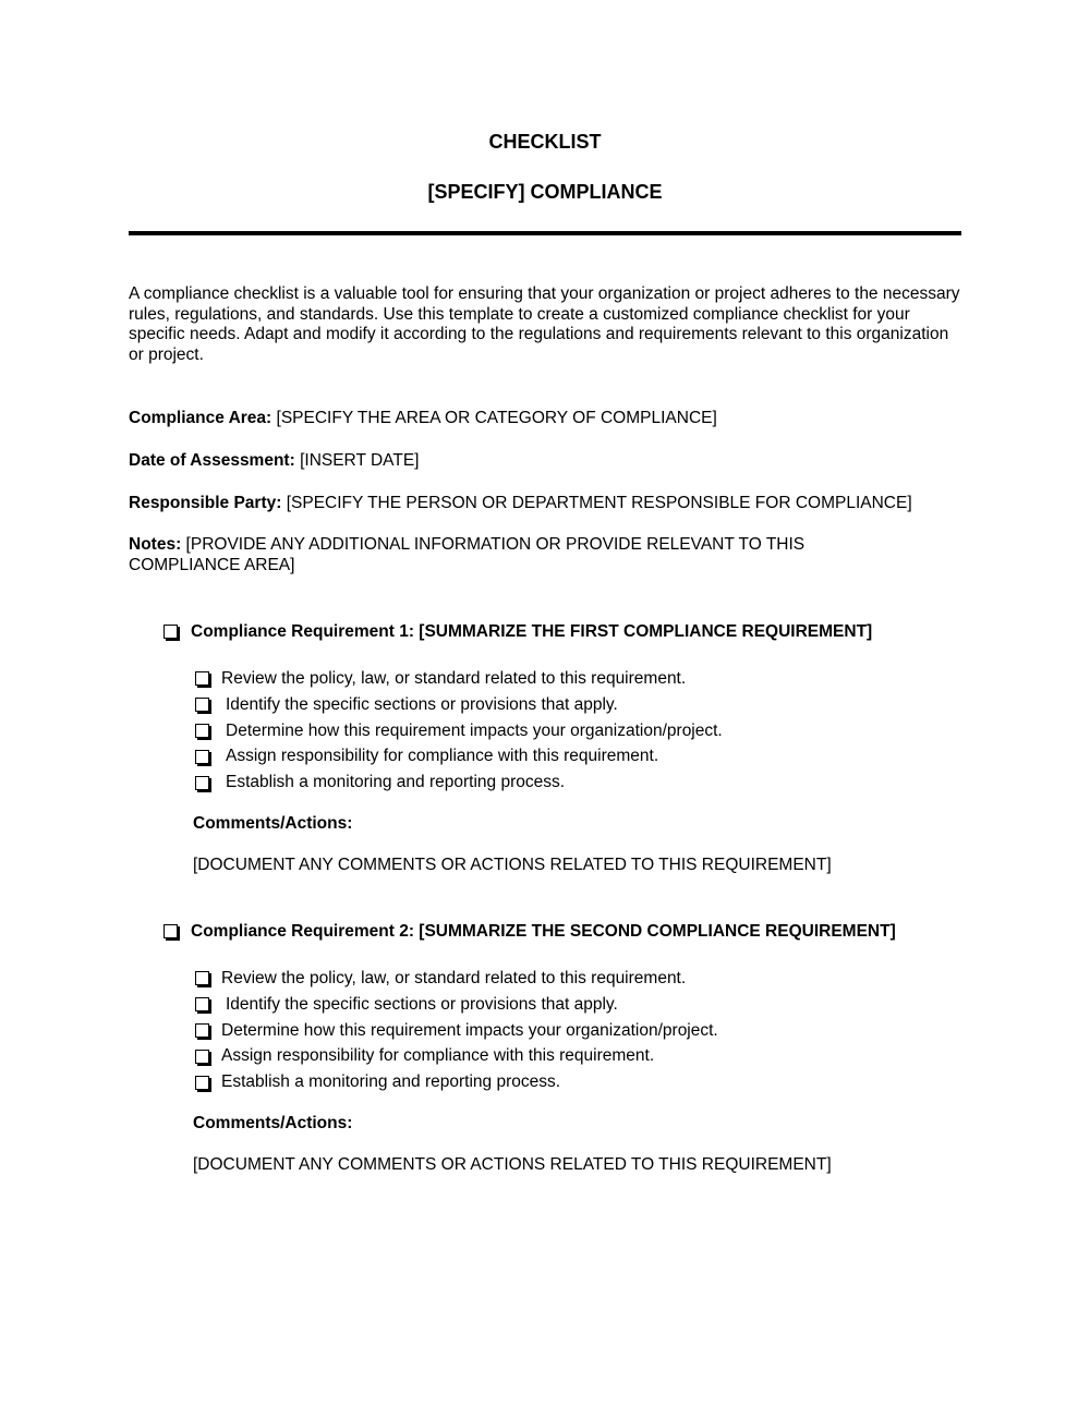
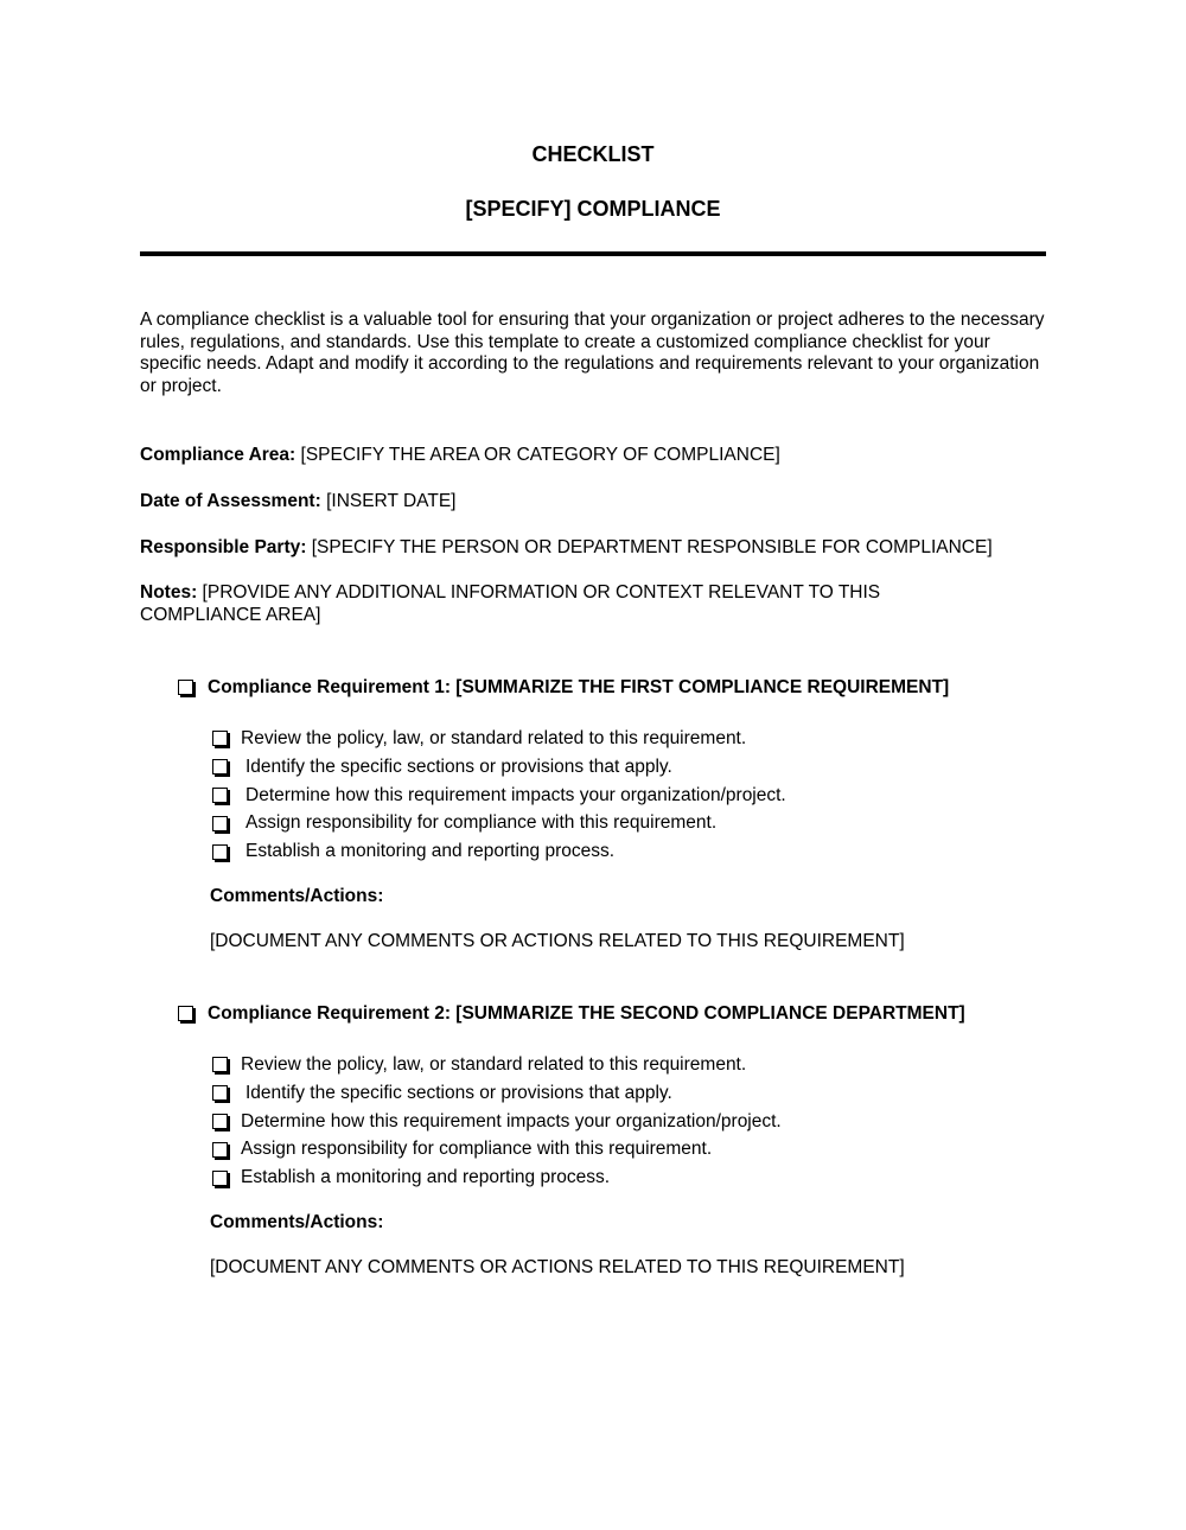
  CHECKLIST
  [SPECIFY] COMPLIANCE
- A compliance checklist is a valuable tool for ensuring that your organization or project adheres to the necessary rules, regulations, and standards. Use this template to create a customized compliance checklist for your specific needs. Adapt and modify it according to the regulations and requirements relevant to this organization or project.
+ A compliance checklist is a valuable tool for ensuring that your organization or project adheres to the necessary rules, regulations, and standards. Use this template to create a customized compliance checklist for your specific needs. Adapt and modify it according to the regulations and requirements relevant to your organization or project.
  Compliance Area: [SPECIFY THE AREA OR CATEGORY OF COMPLIANCE]
  Date of Assessment: [INSERT DATE]
  Responsible Party: [SPECIFY THE PERSON OR DEPARTMENT RESPONSIBLE FOR COMPLIANCE]
- Notes: [PROVIDE ANY ADDITIONAL INFORMATION OR PROVIDE RELEVANT TO THIS COMPLIANCE AREA]
+ Notes: [PROVIDE ANY ADDITIONAL INFORMATION OR CONTEXT RELEVANT TO THIS COMPLIANCE AREA]
  Compliance Requirement 1: [SUMMARIZE THE FIRST COMPLIANCE REQUIREMENT]
  Review the policy, law, or standard related to this requirement.
  Identify the specific sections or provisions that apply.
  Determine how this requirement impacts your organization/project.
  Assign responsibility for compliance with this requirement.
  Establish a monitoring and reporting process.
  Comments/Actions:
  [DOCUMENT ANY COMMENTS OR ACTIONS RELATED TO THIS REQUIREMENT]
- Compliance Requirement 2: [SUMMARIZE THE SECOND COMPLIANCE REQUIREMENT]
+ Compliance Requirement 2: [SUMMARIZE THE SECOND COMPLIANCE DEPARTMENT]
  Review the policy, law, or standard related to this requirement.
  Identify the specific sections or provisions that apply.
  Determine how this requirement impacts your organization/project.
  Assign responsibility for compliance with this requirement.
  Establish a monitoring and reporting process.
  Comments/Actions:
  [DOCUMENT ANY COMMENTS OR ACTIONS RELATED TO THIS REQUIREMENT]
